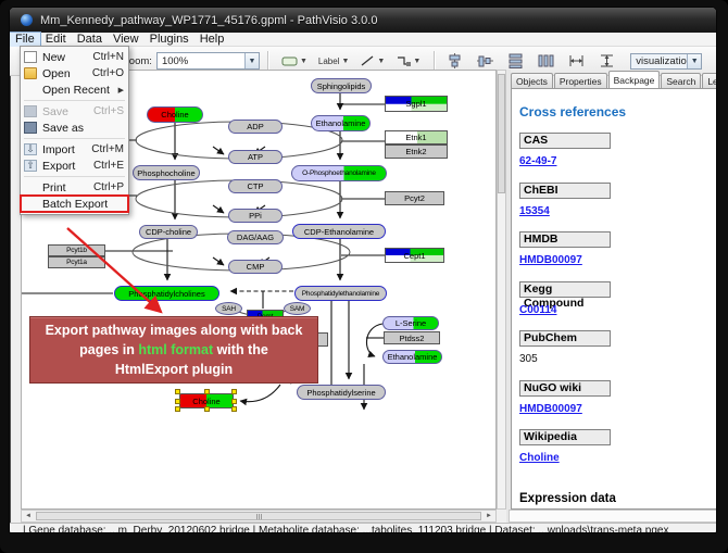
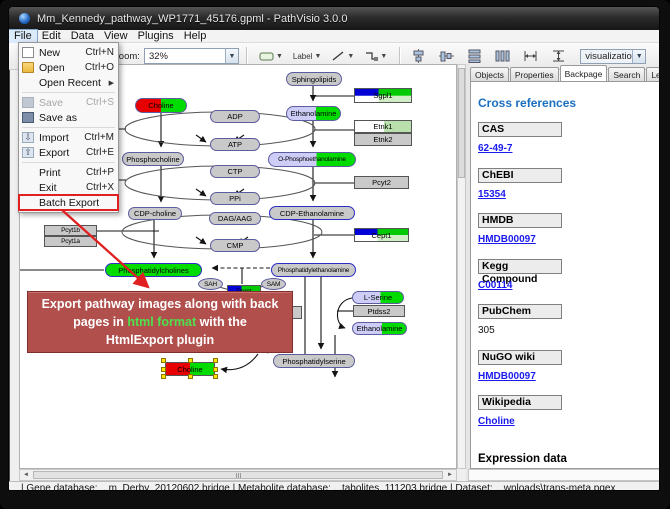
  Mm_Kennedy_pathway_WP1771_45176.gpml - PathVisio 3.0.0
  File
  Edit
  Data
  View
  Plugins
  Help
  oom:
- 100%
+ 32%
  Label
  visualizatio
  Sphingolipids
  Sgpl1
  Choline
  ADP
  Ethanolamine
  Etnk1
  Etnk2
  ATP
  Phosphocholine
  CTP
  Pcyt2
  PPi
  CDP-choline
  DAG/AAG
  CDP-Ethanolamine
  Cept1
  CMP
  Phsphatidylcholines
  L-Serine
  Ptdss2
  Ethanolamine
  Phosphatidylserine
  Choline
  Export pathway images along with back
  pages in html format with the
  HtmlExport plugin
  Objects
  Properties
  Backpage
  Search
  Cross references
  CAS
  62-49-7
  ChEBI
  15354
  HMDB
  HMDB00097
  Kegg Compound
  C00114
  PubChem
  305
  NuGO wiki
  HMDB00097
  Wikipedia
  Choline
  Expression data
  | Gene database: ...m_Derby_20120602.bridge | Metabolite database: ...tabolites_111203.bridge | Dataset: ...wnloads\trans-meta.pgex
  New
  Ctrl+N
  Open
  Ctrl+O
  Open Recent
  Save
  Ctrl+S
  Save as
  Import
  Ctrl+M
  Export
  Ctrl+E
  Print
  Ctrl+P
+ Exit
+ Ctrl+X
  Batch Export
